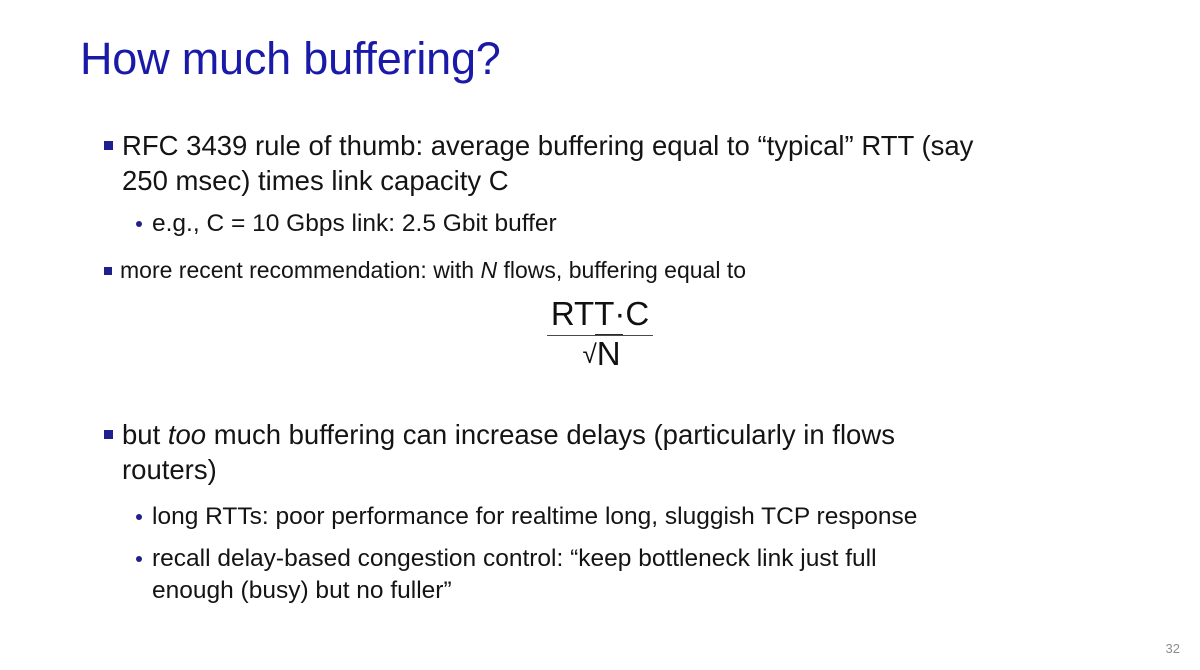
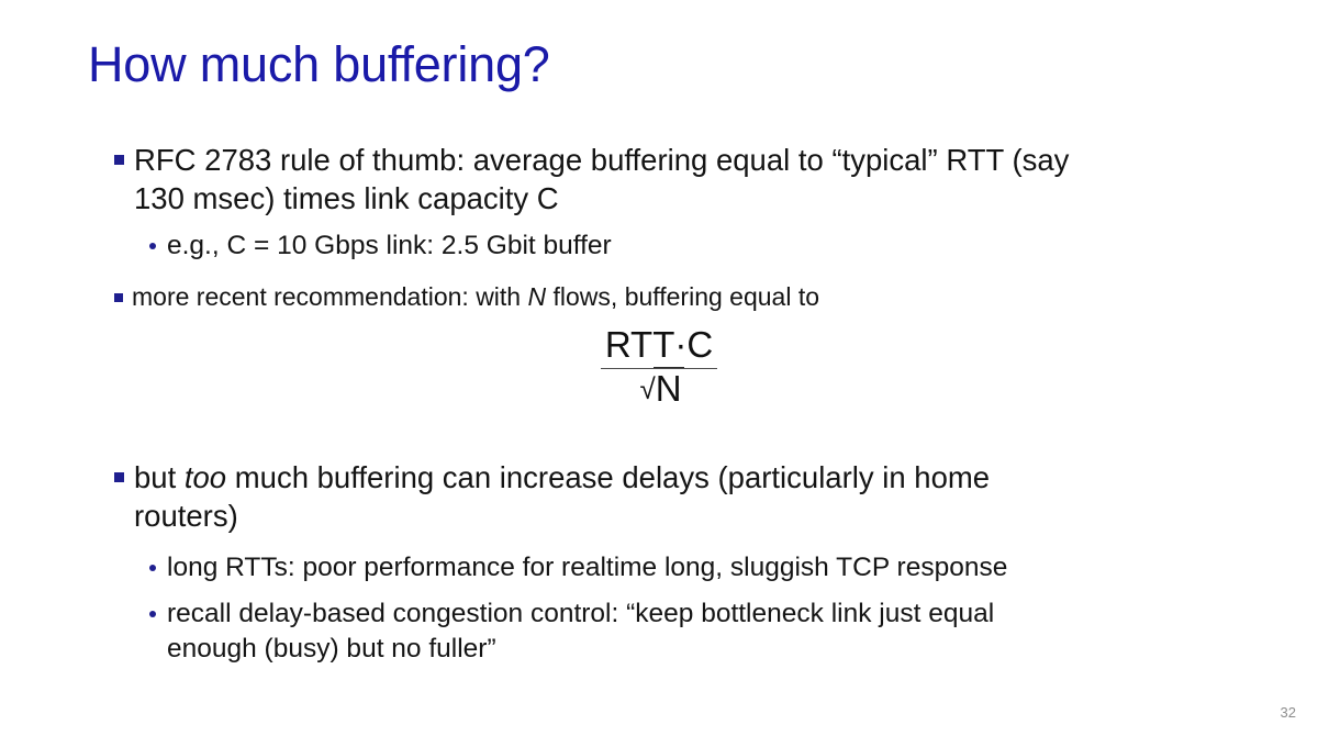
  How much buffering?
- RFC 3439 rule of thumb: average buffering equal to “typical” RTT (say
+ RFC 2783 rule of thumb: average buffering equal to “typical” RTT (say
- 250 msec) times link capacity C
+ 130 msec) times link capacity C
  e.g., C = 10 Gbps link: 2.5 Gbit buffer
  more recent recommendation: with N flows, buffering equal to
  RTT·C
  √N
- but too much buffering can increase delays (particularly in flows
+ but too much buffering can increase delays (particularly in home
  routers)
  long RTTs: poor performance for realtime long, sluggish TCP response
- recall delay-based congestion control: “keep bottleneck link just full
+ recall delay-based congestion control: “keep bottleneck link just equal
  enough (busy) but no fuller”
  32
